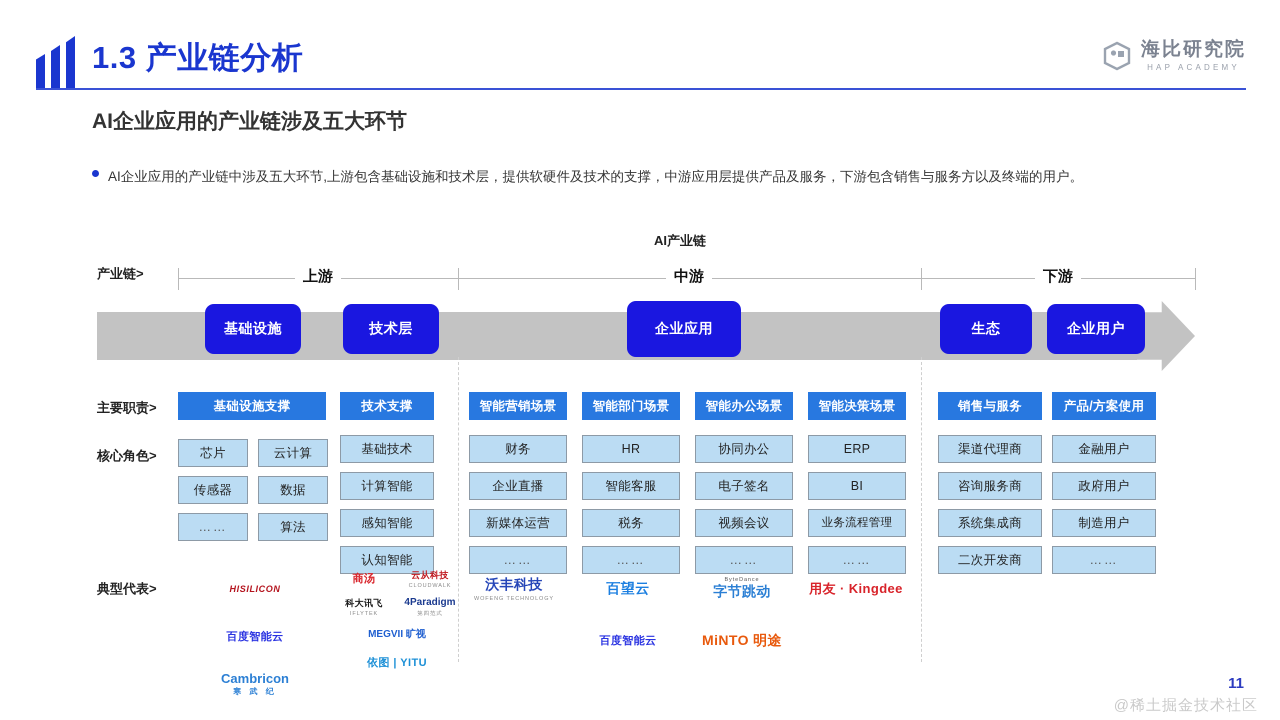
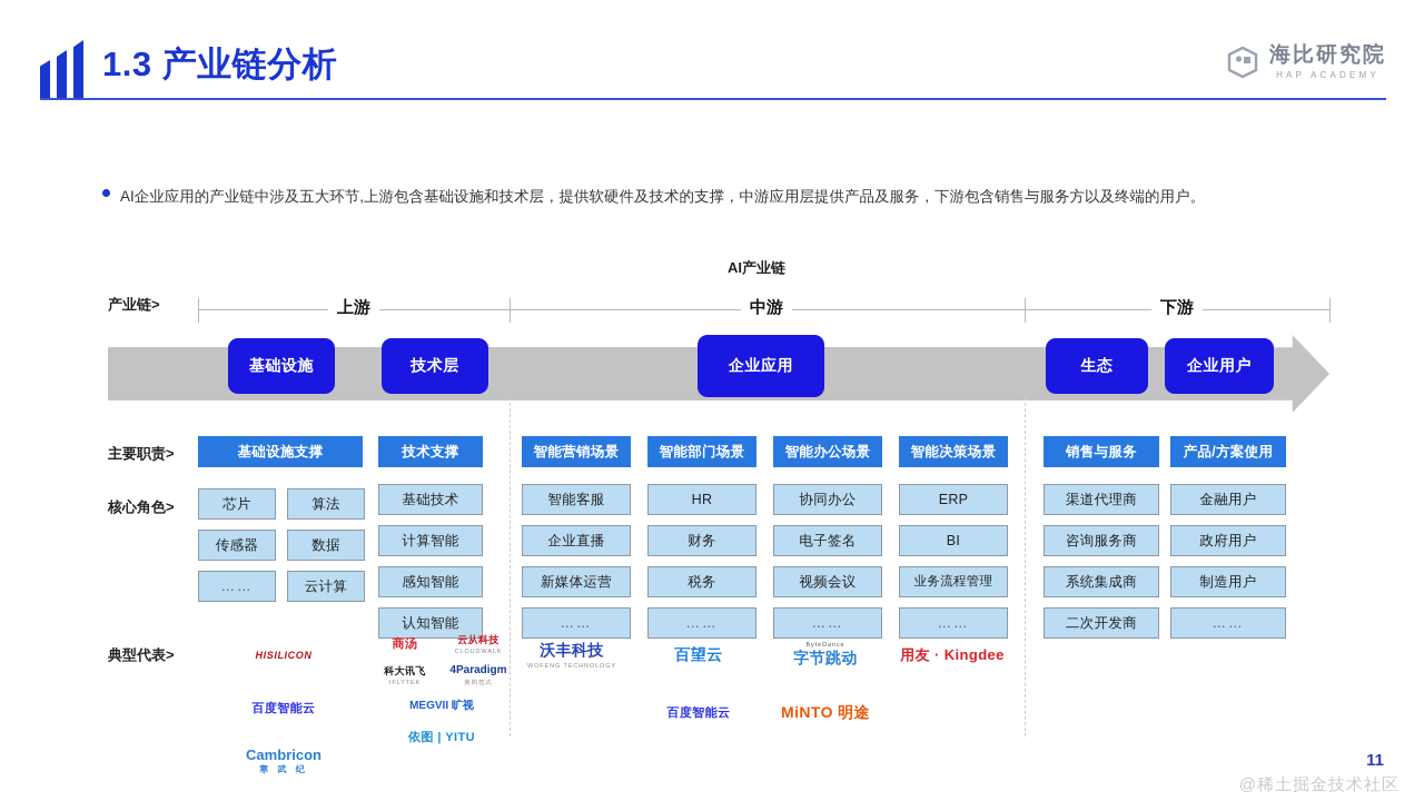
  1.3 产业链分析
  海比研究院
  HAP ACADEMY
- AI企业应用的产业链涉及五大环节
  AI企业应用的产业链中涉及五大环节,上游包含基础设施和技术层，提供软硬件及技术的支撑，中游应用层提供产品及服务，下游包含销售与服务方以及终端的用户。
  AI产业链
  产业链>
  主要职责>
  核心角色>
  典型代表>
  上游
  中游
  下游
  基础设施
  技术层
  企业应用
  生态
  企业用户
  基础设施支撑
  技术支撑
  智能营销场景
  智能部门场景
  智能办公场景
  智能决策场景
  销售与服务
  产品/方案使用
  芯片
  传感器
  ……
- 云计算
+ 算法
  数据
- 算法
+ 云计算
  基础技术
  计算智能
  感知智能
  认知智能
- 财务
+ 智能客服
  企业直播
  新媒体运营
  ……
  HR
- 智能客服
+ 财务
  税务
  ……
  协同办公
  电子签名
  视频会议
  ……
  ERP
  BI
  业务流程管理
  ……
  渠道代理商
  咨询服务商
  系统集成商
  二次开发商
  金融用户
  政府用户
  制造用户
  ……
  HISILICON
  百度智能云
  Cambricon
  寒 武 纪
  商汤
  云从科技
  科大讯飞
  4Paradigm
  MEGVII 旷视
  依图 | YITU
  沃丰科技
  百望云
  字节跳动
  用友 · Kingdee
  百度智能云
  MiNTO 明途
  11
  @稀土掘金技术社区
